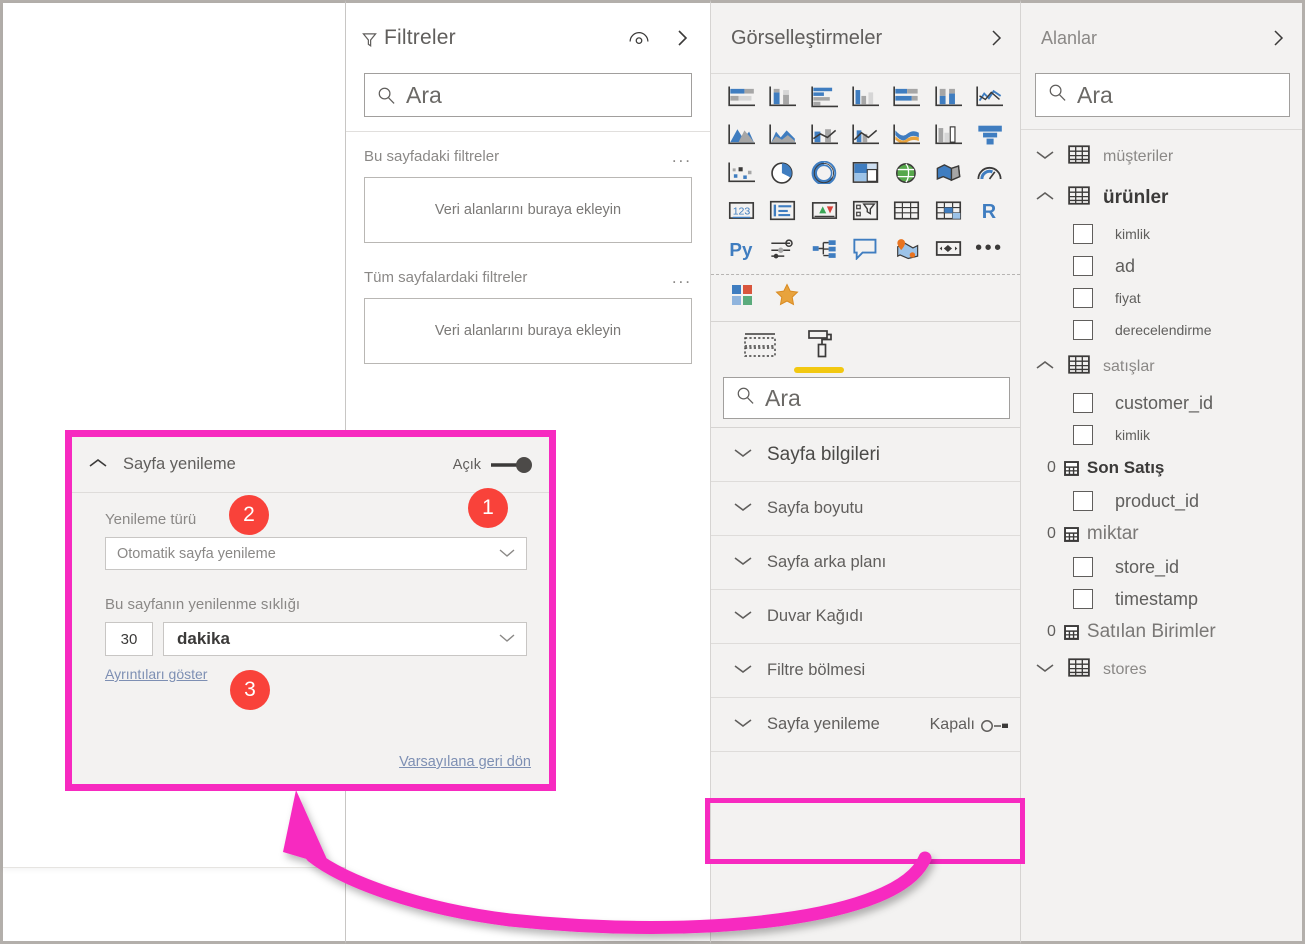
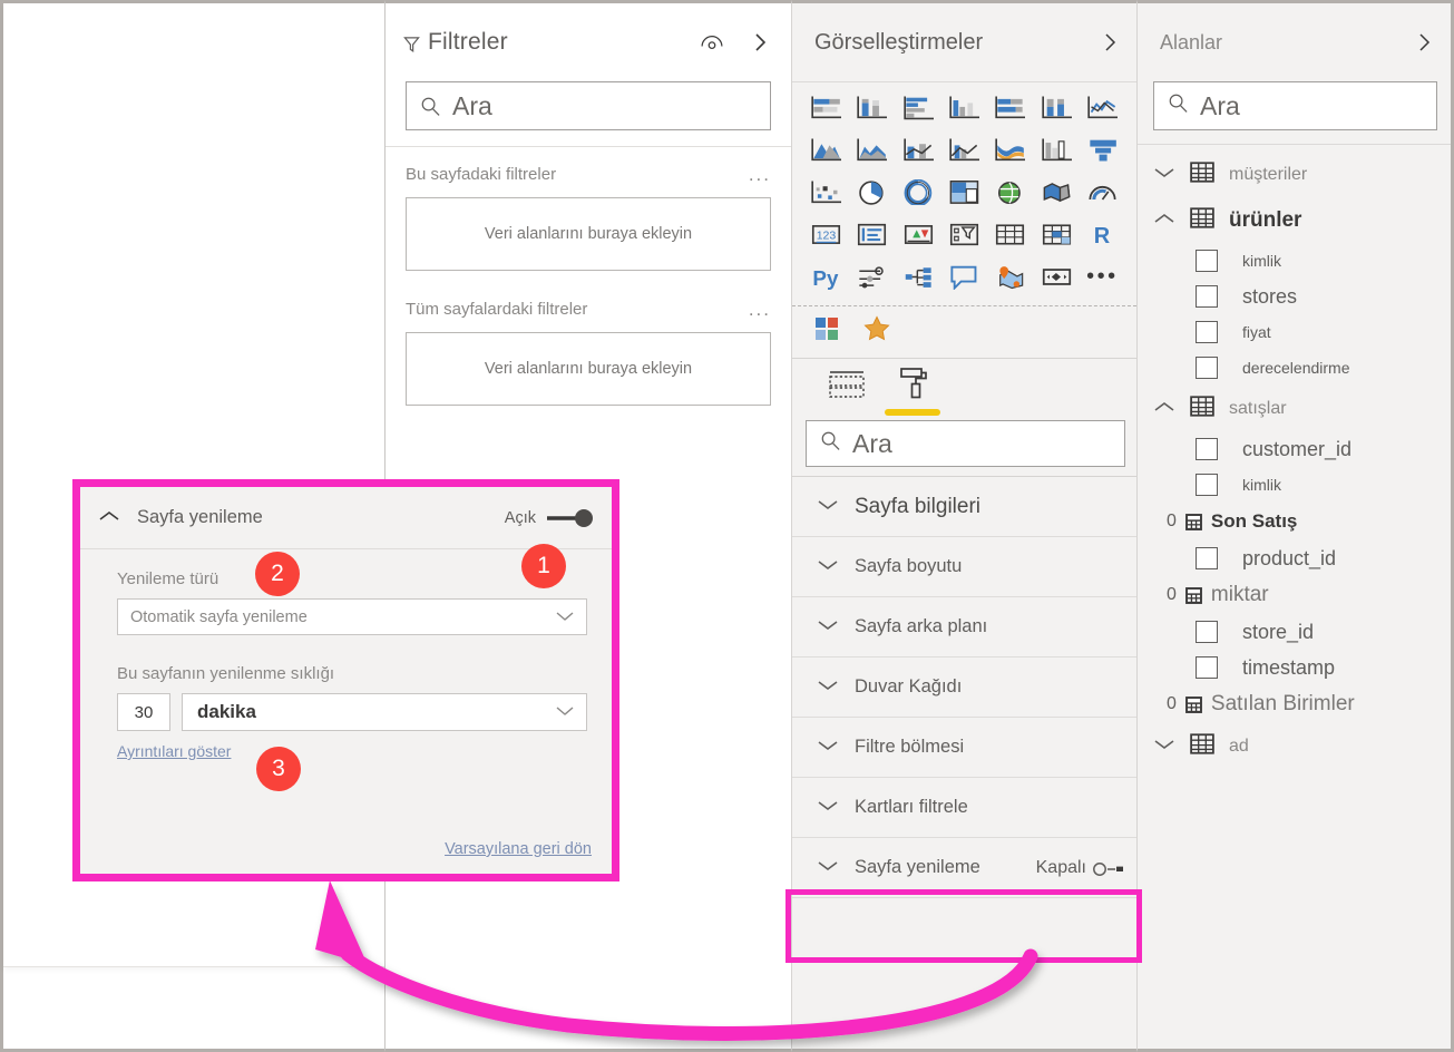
  Filtreler
  Ara
  Bu sayfadaki filtreler
  ...
  Veri alanlarını buraya ekleyin
  Tüm sayfalardaki filtreler
  ...
  Veri alanlarını buraya ekleyin
  Görselleştirmeler
  123
  R
  Py
  •••
  Ara
  Sayfa bilgileri
  Sayfa boyutu
  Sayfa arka planı
  Duvar Kağıdı
  Filtre bölmesi
+ Kartları filtrele
  Sayfa yenileme
  Kapalı
  Alanlar
  Ara
  müşteriler
  ürünler
  kimlik
- ad
+ stores
  fiyat
  derecelendirme
  satışlar
  customer_id
  kimlik
  0
  Son Satış
  product_id
  0
  miktar
  store_id
  timestamp
  0
  Satılan Birimler
- stores
+ ad
  Sayfa yenileme
  Açık
  Yenileme türü
  Otomatik sayfa yenileme
  Bu sayfanın yenilenme sıklığı
  30
  dakika
  Ayrıntıları göster
  Varsayılana geri dön
  1
  2
  3
